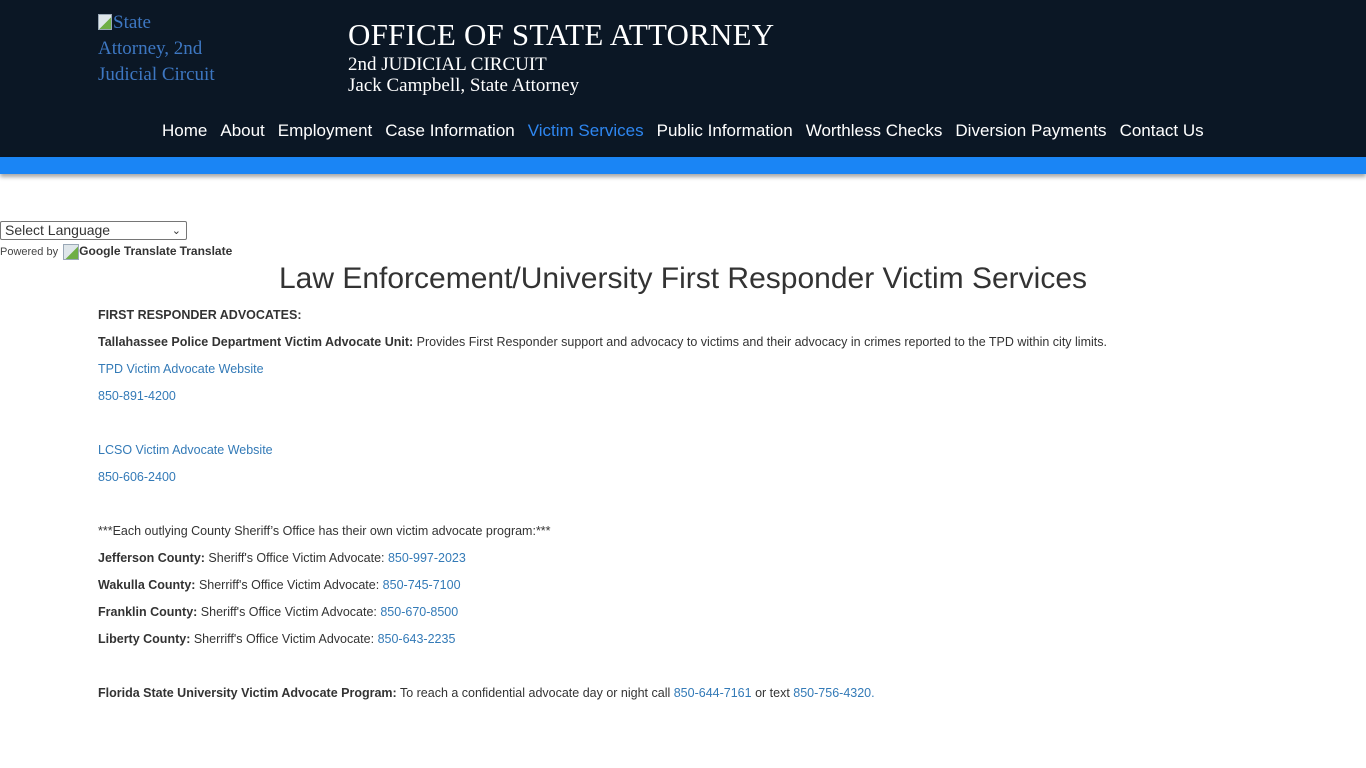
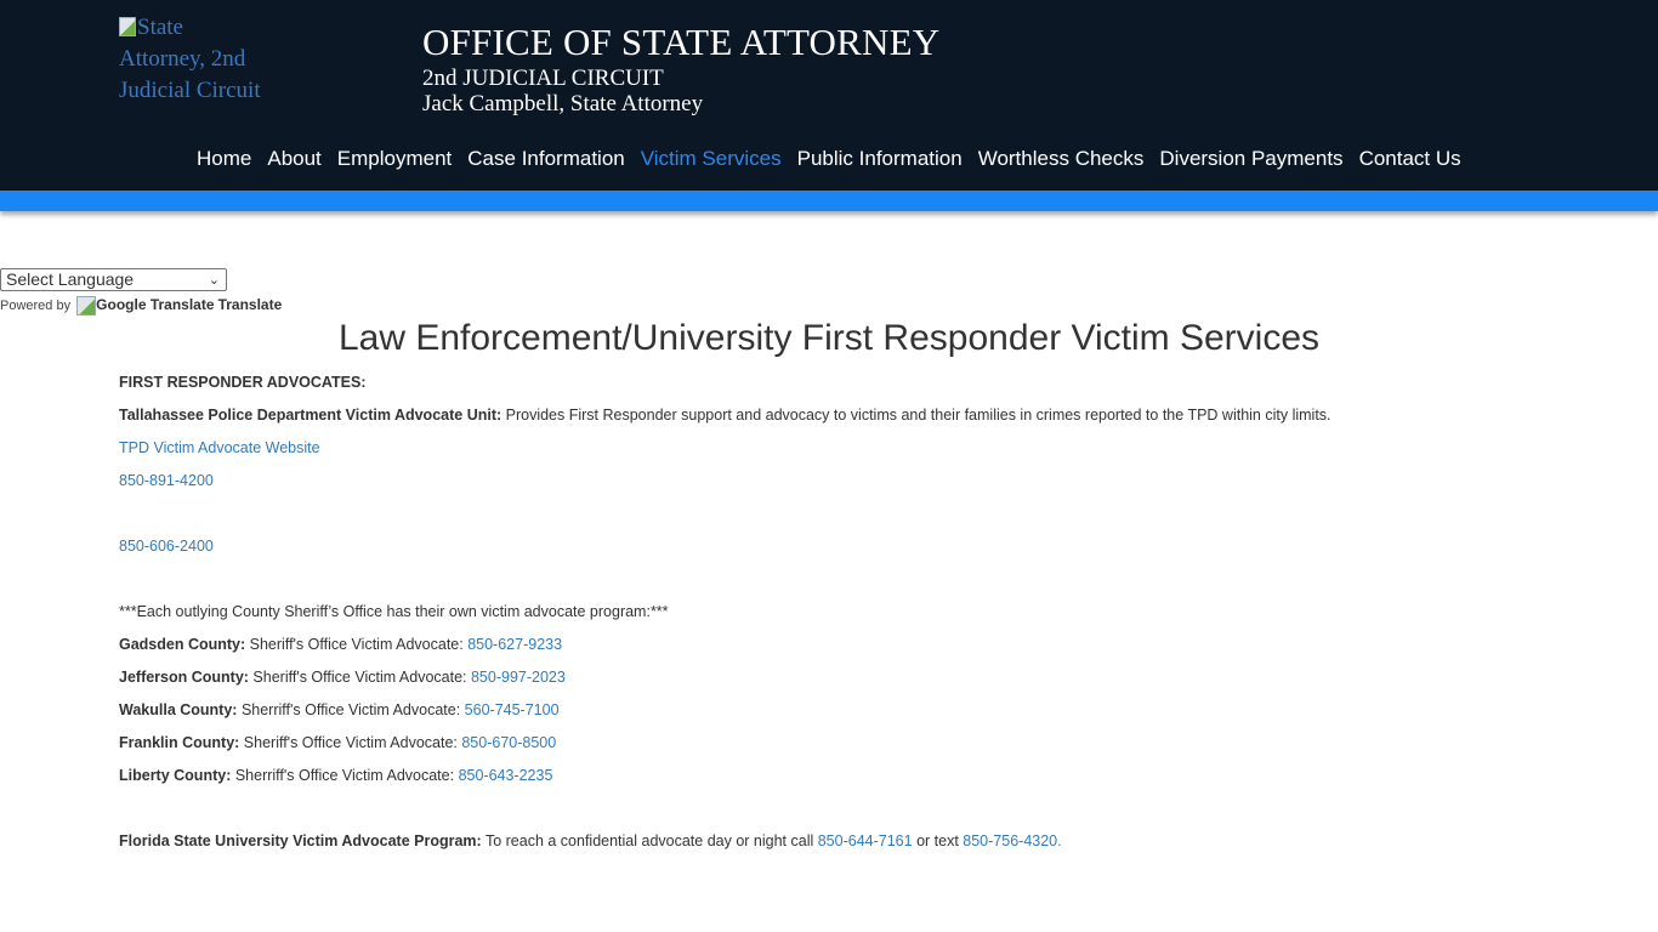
  State
  Attorney, 2nd
  Judicial Circuit
  OFFICE OF STATE ATTORNEY
  2nd JUDICIAL CIRCUIT
  Jack Campbell, State Attorney
  Home
  About
  Employment
  Case Information
  Victim Services
  Public Information
  Worthless Checks
  Diversion Payments
  Contact Us
  Select Language
  ⌄
  Powered by Google Translate Translate
  Law Enforcement/University First Responder Victim Services
  FIRST RESPONDER ADVOCATES:
- Tallahassee Police Department Victim Advocate Unit: Provides First Responder support and advocacy to victims and their advocacy in crimes reported to the TPD within city limits.
+ Tallahassee Police Department Victim Advocate Unit: Provides First Responder support and advocacy to victims and their families in crimes reported to the TPD within city limits.
  TPD Victim Advocate Website
  850-891-4200
- LCSO Victim Advocate Website
  850-606-2400
  ***Each outlying County Sheriff’s Office has their own victim advocate program:***
+ Gadsden County: Sheriff's Office Victim Advocate: 850-627-9233
  Jefferson County: Sheriff's Office Victim Advocate: 850-997-2023
- Wakulla County: Sherriff's Office Victim Advocate: 850-745-7100
+ Wakulla County: Sherriff's Office Victim Advocate: 560-745-7100
  Franklin County: Sheriff's Office Victim Advocate: 850-670-8500
  Liberty County: Sherriff's Office Victim Advocate: 850-643-2235
  Florida State University Victim Advocate Program: To reach a confidential advocate day or night call 850-644-7161 or text 850-756-4320.
